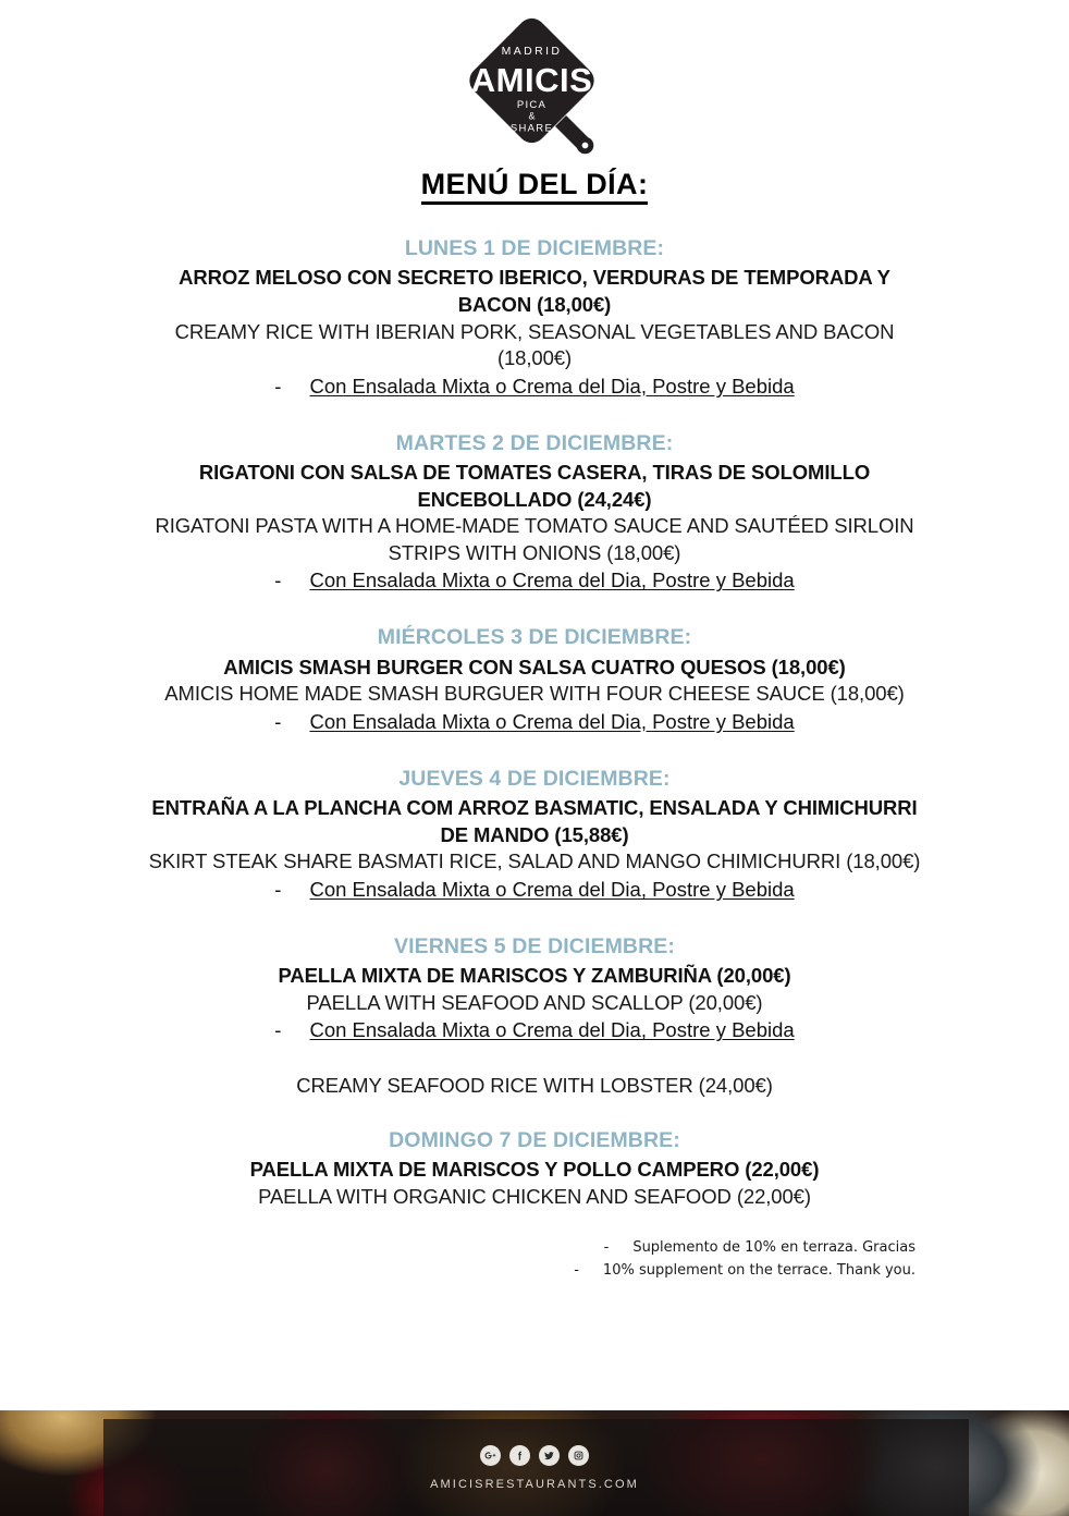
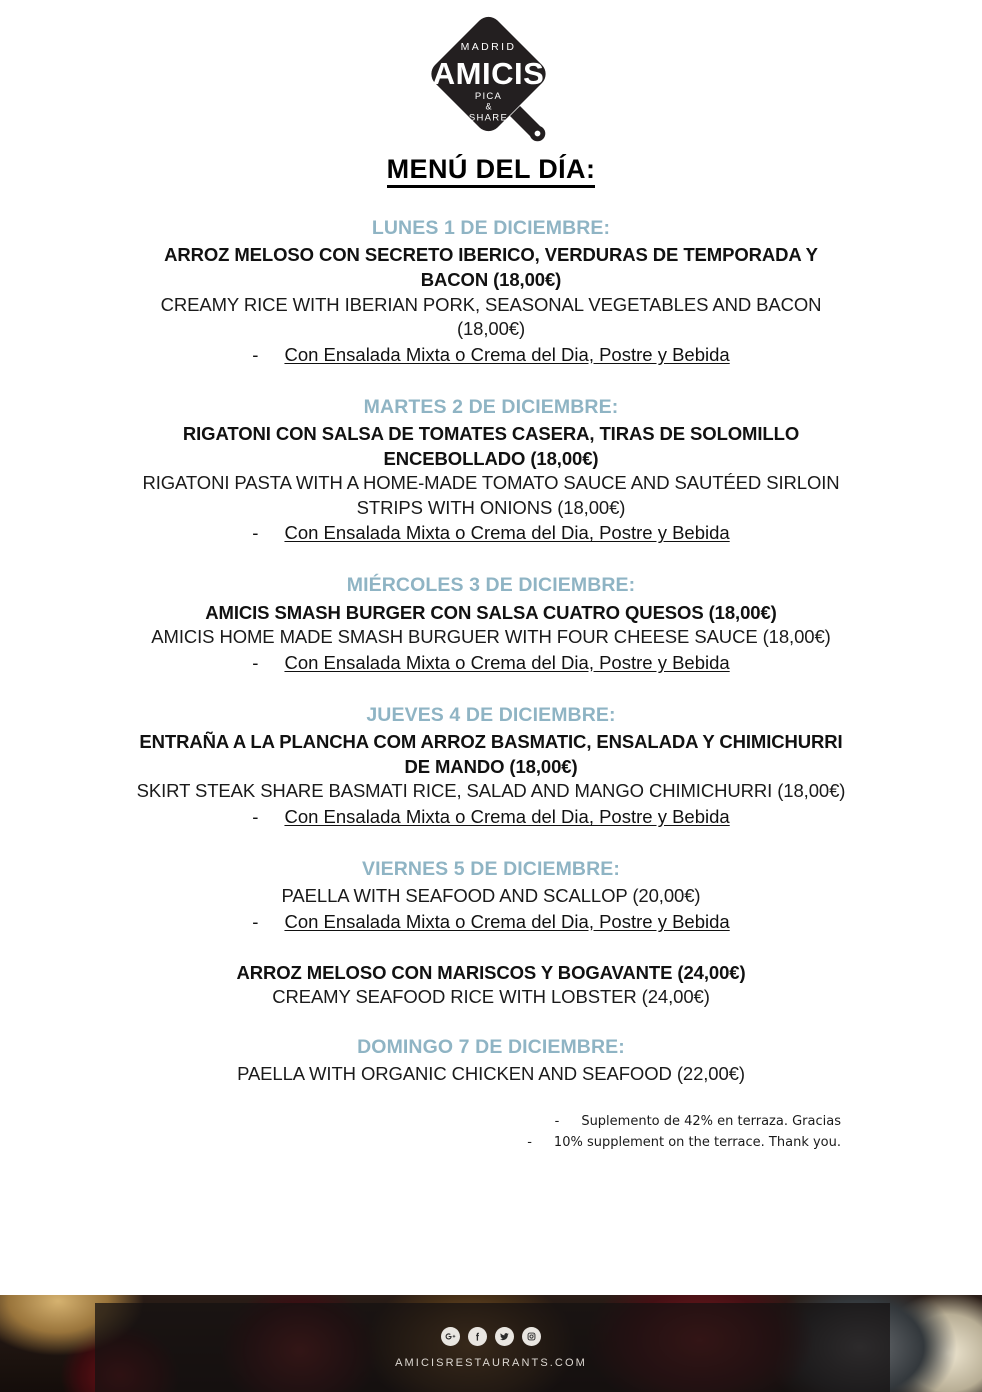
  MADRID
  AMICIS
  PICA
  &
  SHARE
  MENÚ DEL DÍA:
  LUNES 1 DE DICIEMBRE:
  ARROZ MELOSO CON SECRETO IBERICO, VERDURAS DE TEMPORADA Y BACON (18,00€)
  CREAMY RICE WITH IBERIAN PORK, SEASONAL VEGETABLES AND BACON (18,00€)
  -
  Con Ensalada Mixta o Crema del Dia, Postre y Bebida
  MARTES 2 DE DICIEMBRE:
- RIGATONI CON SALSA DE TOMATES CASERA, TIRAS DE SOLOMILLO ENCEBOLLADO (24,24€)
+ RIGATONI CON SALSA DE TOMATES CASERA, TIRAS DE SOLOMILLO ENCEBOLLADO (18,00€)
  RIGATONI PASTA WITH A HOME-MADE TOMATO SAUCE AND SAUTÉED SIRLOIN STRIPS WITH ONIONS (18,00€)
  -
  Con Ensalada Mixta o Crema del Dia, Postre y Bebida
  MIÉRCOLES 3 DE DICIEMBRE:
  AMICIS SMASH BURGER CON SALSA CUATRO QUESOS (18,00€)
  AMICIS HOME MADE SMASH BURGUER WITH FOUR CHEESE SAUCE (18,00€)
  -
  Con Ensalada Mixta o Crema del Dia, Postre y Bebida
  JUEVES 4 DE DICIEMBRE:
- ENTRAÑA A LA PLANCHA COM ARROZ BASMATIC, ENSALADA Y CHIMICHURRI DE MANDO (15,88€)
+ ENTRAÑA A LA PLANCHA COM ARROZ BASMATIC, ENSALADA Y CHIMICHURRI DE MANDO (18,00€)
  SKIRT STEAK SHARE BASMATI RICE, SALAD AND MANGO CHIMICHURRI (18,00€)
  -
  Con Ensalada Mixta o Crema del Dia, Postre y Bebida
  VIERNES 5 DE DICIEMBRE:
- PAELLA MIXTA DE MARISCOS Y ZAMBURIÑA (20,00€)
  PAELLA WITH SEAFOOD AND SCALLOP (20,00€)
  -
  Con Ensalada Mixta o Crema del Dia, Postre y Bebida
+ ARROZ MELOSO CON MARISCOS Y BOGAVANTE (24,00€)
  CREAMY SEAFOOD RICE WITH LOBSTER (24,00€)
  DOMINGO 7 DE DICIEMBRE:
- PAELLA MIXTA DE MARISCOS Y POLLO CAMPERO (22,00€)
  PAELLA WITH ORGANIC CHICKEN AND SEAFOOD (22,00€)
  -
- Suplemento de 10% en terraza. Gracias
+ Suplemento de 42% en terraza. Gracias
  -
  10% supplement on the terrace. Thank you.
  AMICISRESTAURANTS.COM
